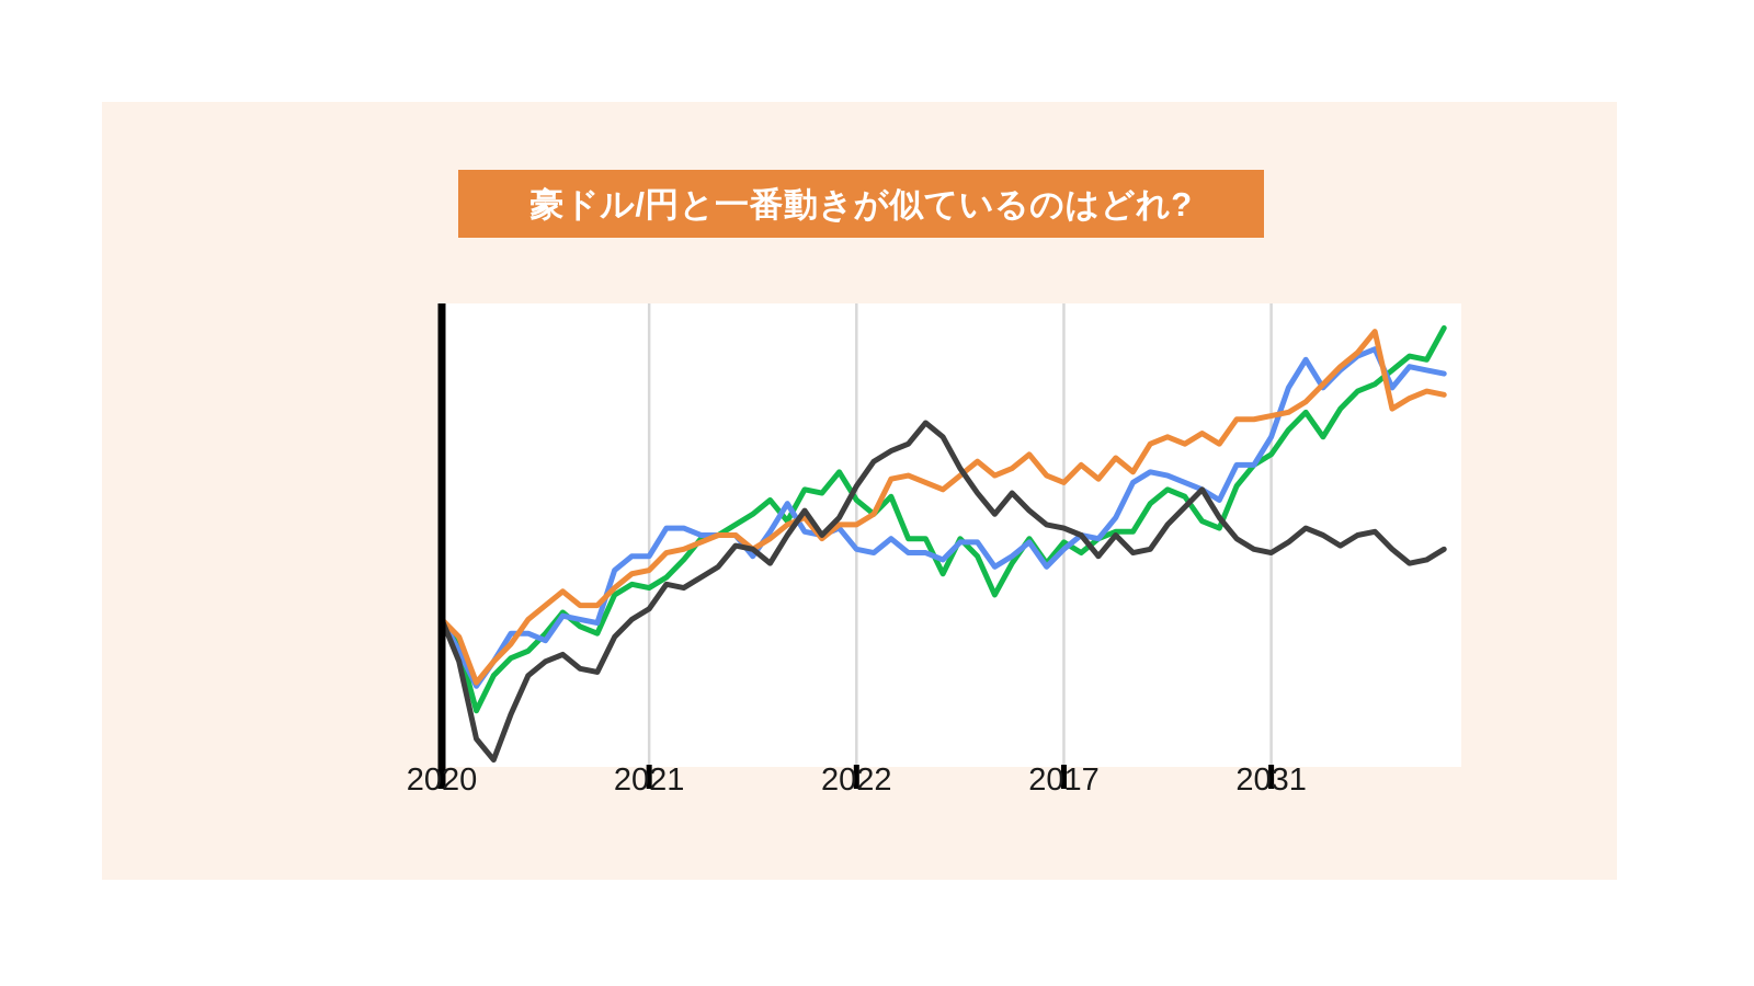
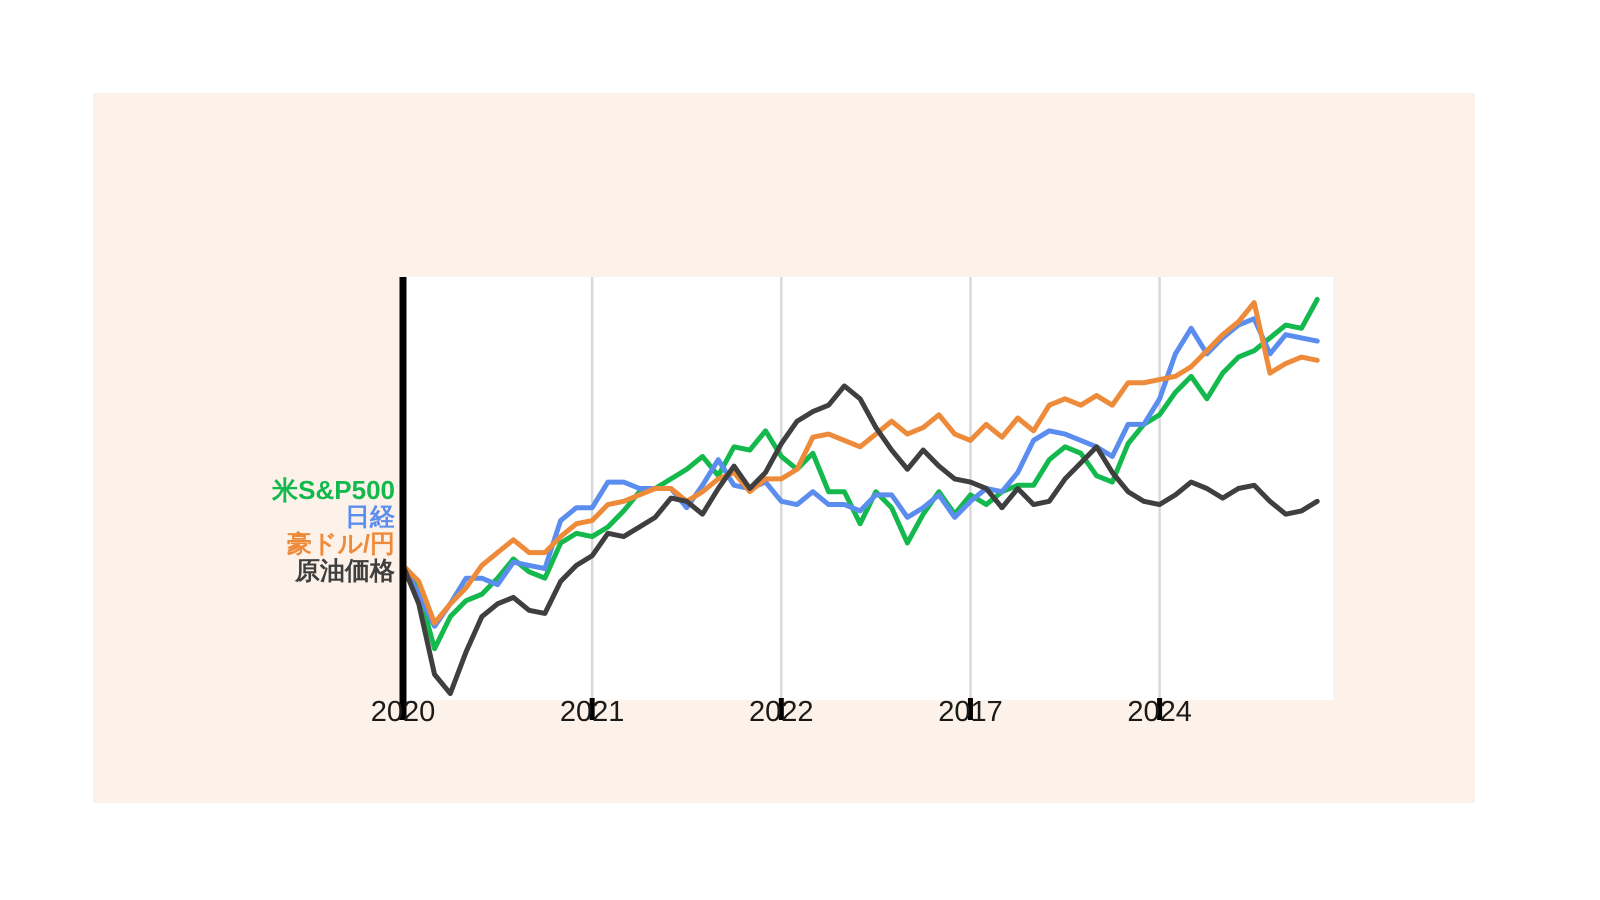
- 豪ドル/円と一番動きが似ているのはどれ?
  2020
  2021
  2022
  2017
- 2031
+ 2024
+ 米S&P500
+ 日経
+ 豪ドル/円
+ 原油価格
